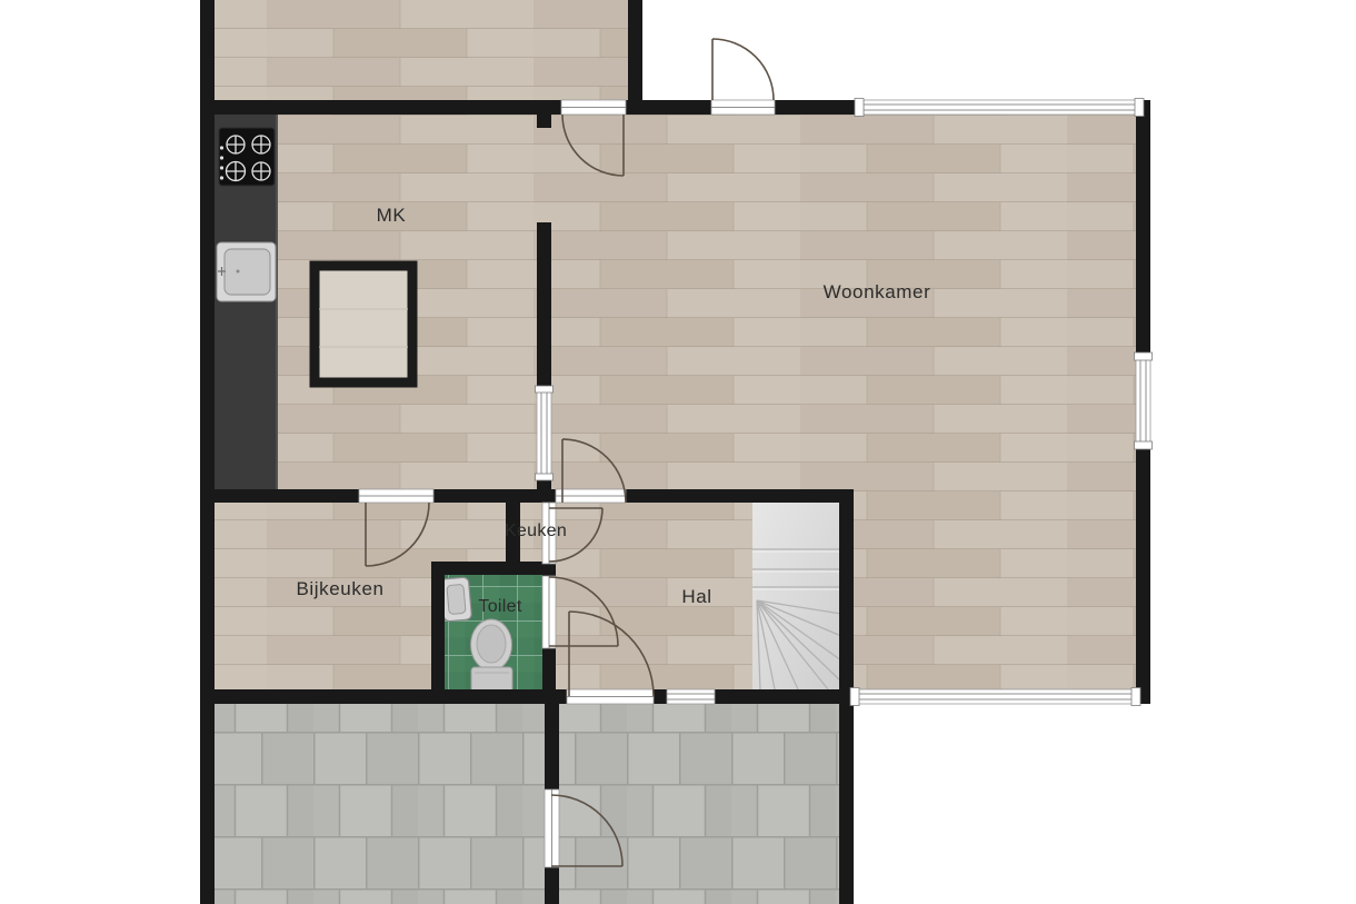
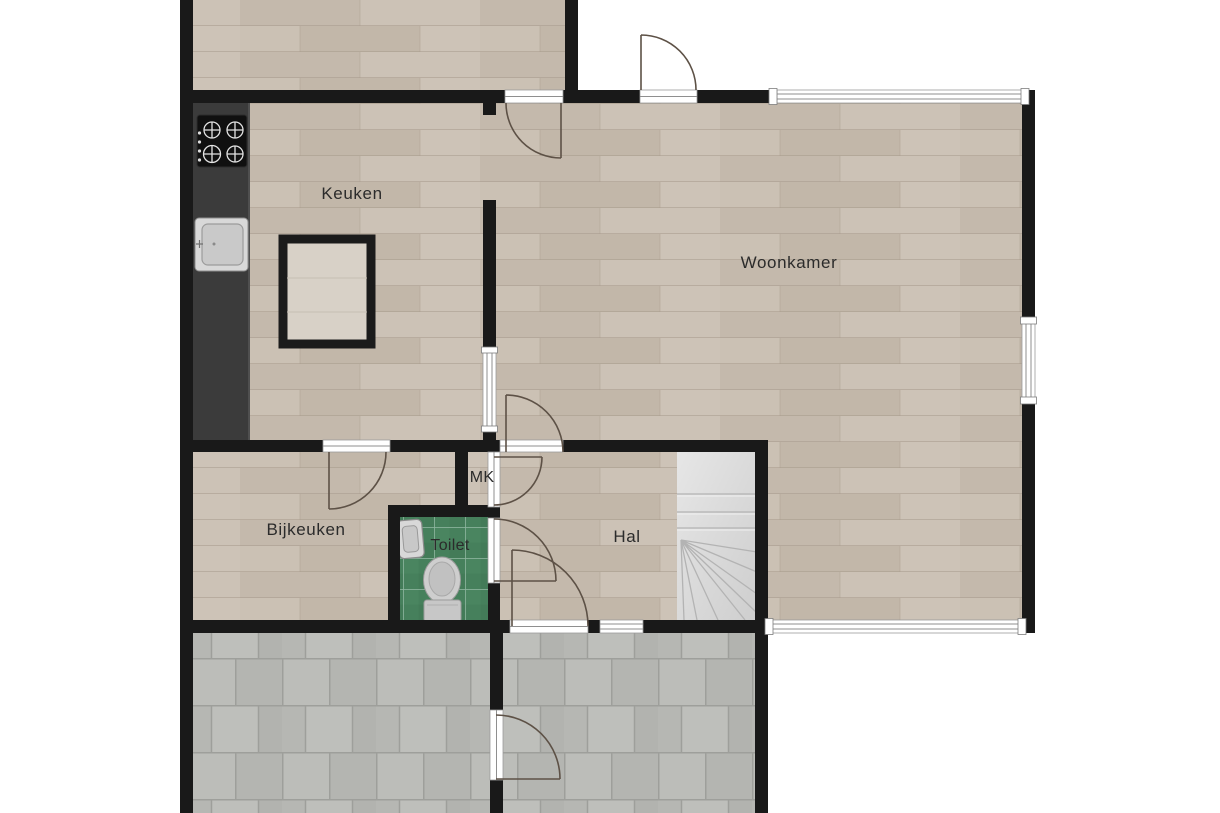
- MK
+ Keuken
  Woonkamer
  Bijkeuken
- Keuken
+ MK
  Toilet
  Hal
